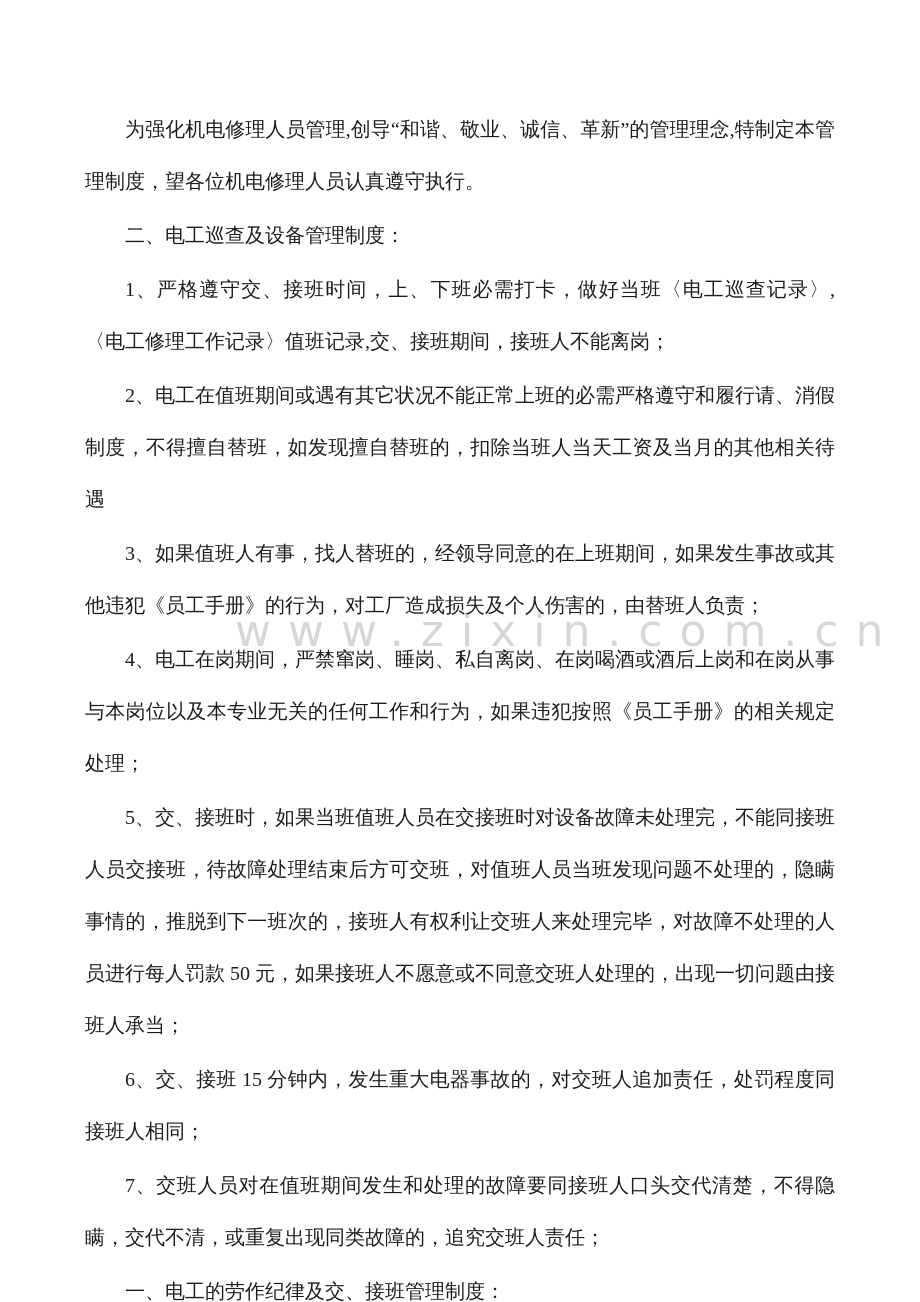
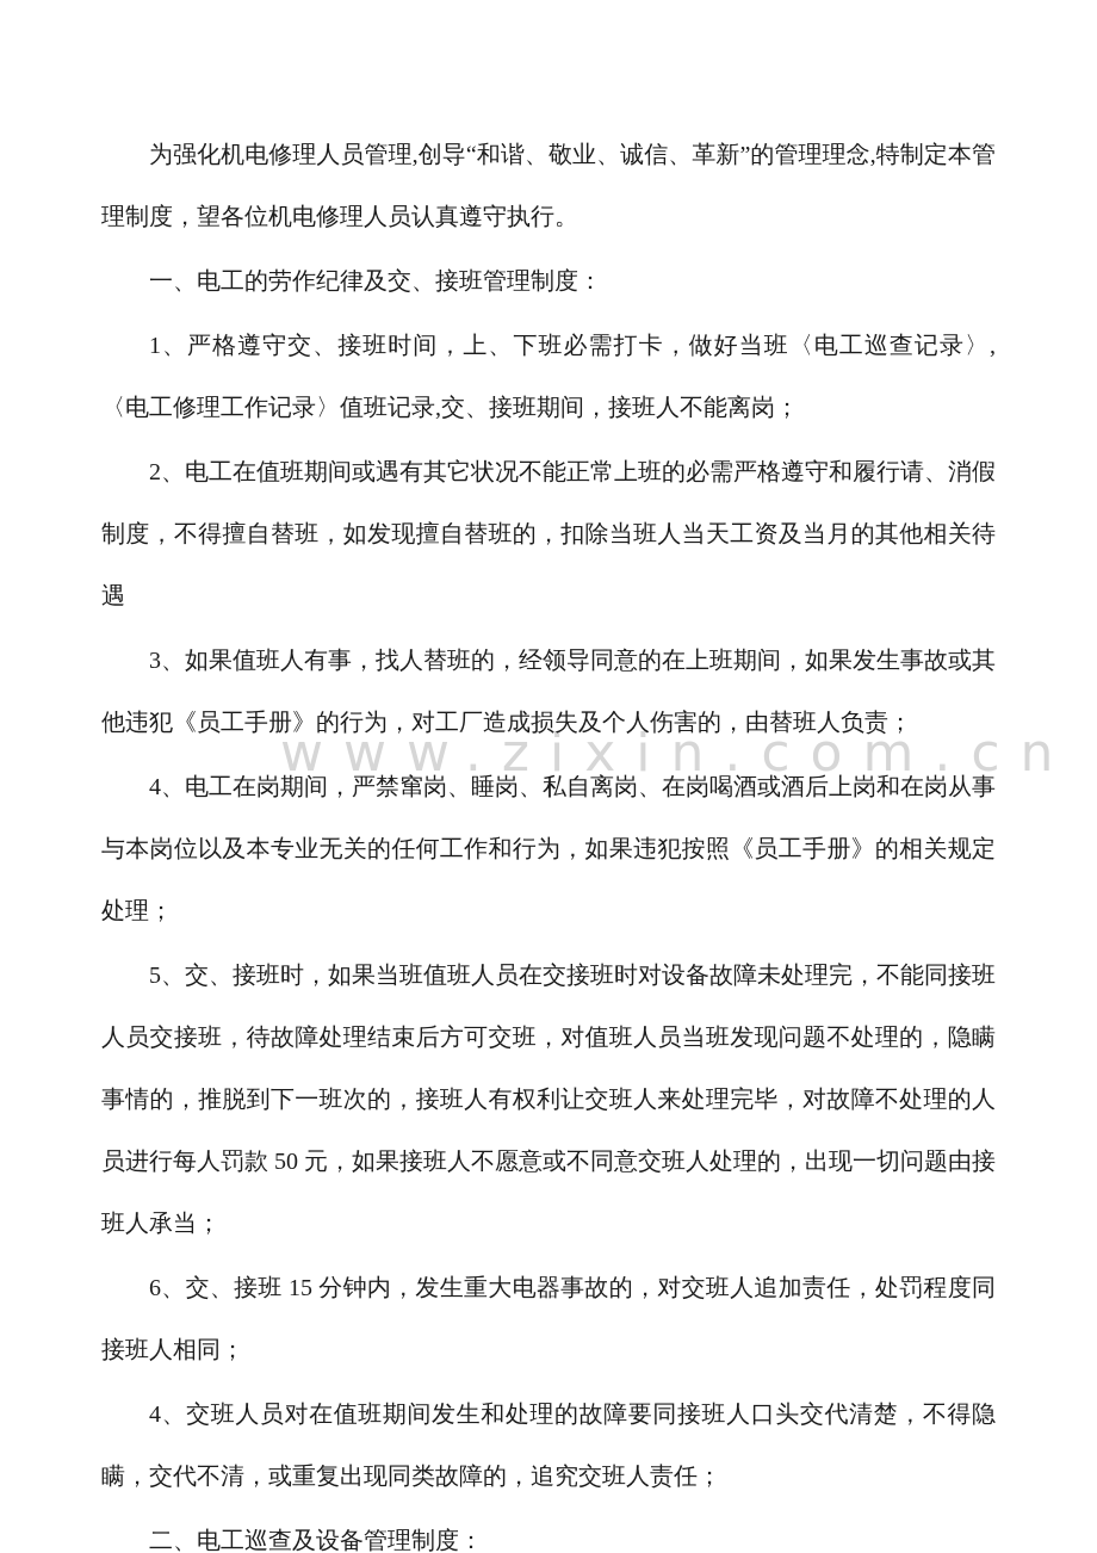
  www.zixin.com.cn
  为强化机电修理人员管理,创导“和谐、敬业、诚信、革新”的管理理念,特制定本管理制度，望各位机电修理人员认真遵守执行。
- 二、电工巡查及设备管理制度：
+ 一、电工的劳作纪律及交、接班管理制度：
  1、严格遵守交、接班时间，上、下班必需打卡，做好当班〈电工巡查记录〉,〈电工修理工作记录〉值班记录,交、接班期间，接班人不能离岗；
  2、电工在值班期间或遇有其它状况不能正常上班的必需严格遵守和履行请、消假制度，不得擅自替班，如发现擅自替班的，扣除当班人当天工资及当月的其他相关待遇
  3、如果值班人有事，找人替班的，经领导同意的在上班期间，如果发生事故或其他违犯《员工手册》的行为，对工厂造成损失及个人伤害的，由替班人负责；
  4、电工在岗期间，严禁窜岗、睡岗、私自离岗、在岗喝酒或酒后上岗和在岗从事与本岗位以及本专业无关的任何工作和行为，如果违犯按照《员工手册》的相关规定处理；
  5、交、接班时，如果当班值班人员在交接班时对设备故障未处理完，不能同接班人员交接班，待故障处理结束后方可交班，对值班人员当班发现问题不处理的，隐瞒事情的，推脱到下一班次的，接班人有权利让交班人来处理完毕，对故障不处理的人员进行每人罚款 50 元，如果接班人不愿意或不同意交班人处理的，出现一切问题由接班人承当；
  6、交、接班 15 分钟内，发生重大电器事故的，对交班人追加责任，处罚程度同接班人相同；
- 7、交班人员对在值班期间发生和处理的故障要同接班人口头交代清楚，不得隐瞒，交代不清，或重复出现同类故障的，追究交班人责任；
+ 4、交班人员对在值班期间发生和处理的故障要同接班人口头交代清楚，不得隐瞒，交代不清，或重复出现同类故障的，追究交班人责任；
- 一、电工的劳作纪律及交、接班管理制度：
+ 二、电工巡查及设备管理制度：
